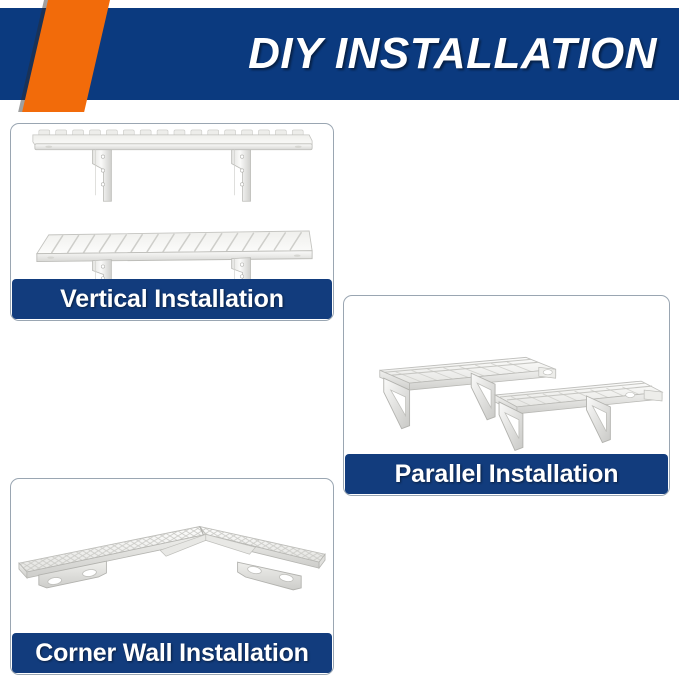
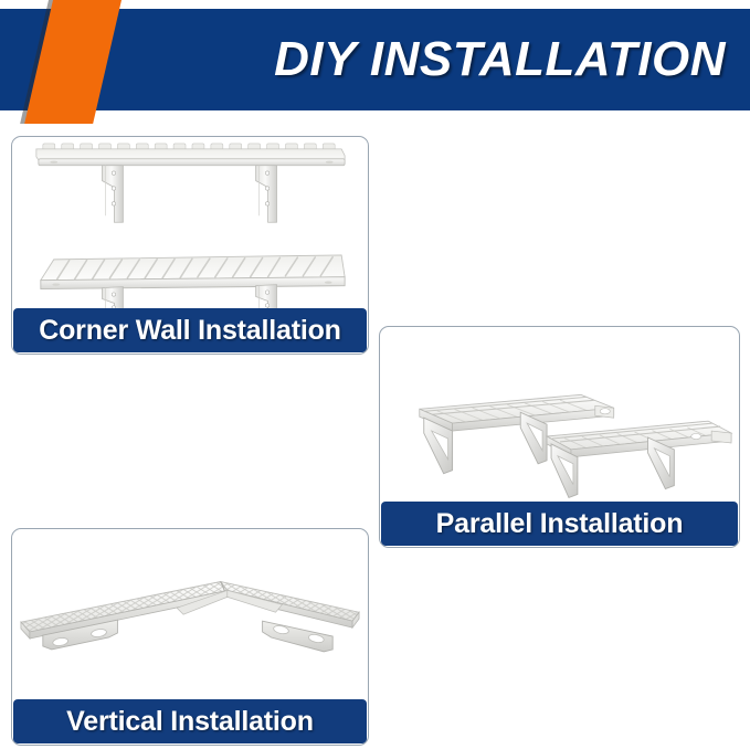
  DIY INSTALLATION
- Vertical Installation
+ Corner Wall Installation
  Parallel Installation
- Corner Wall Installation
+ Vertical Installation
